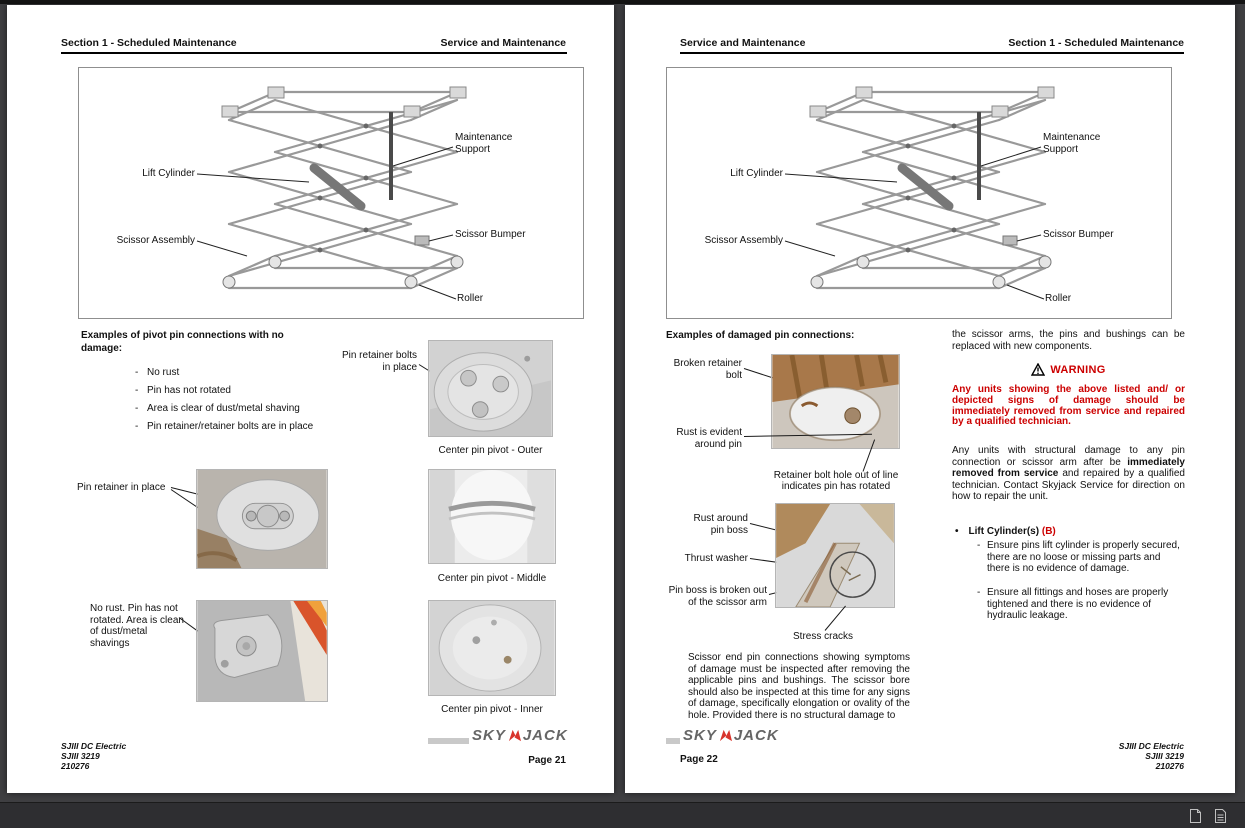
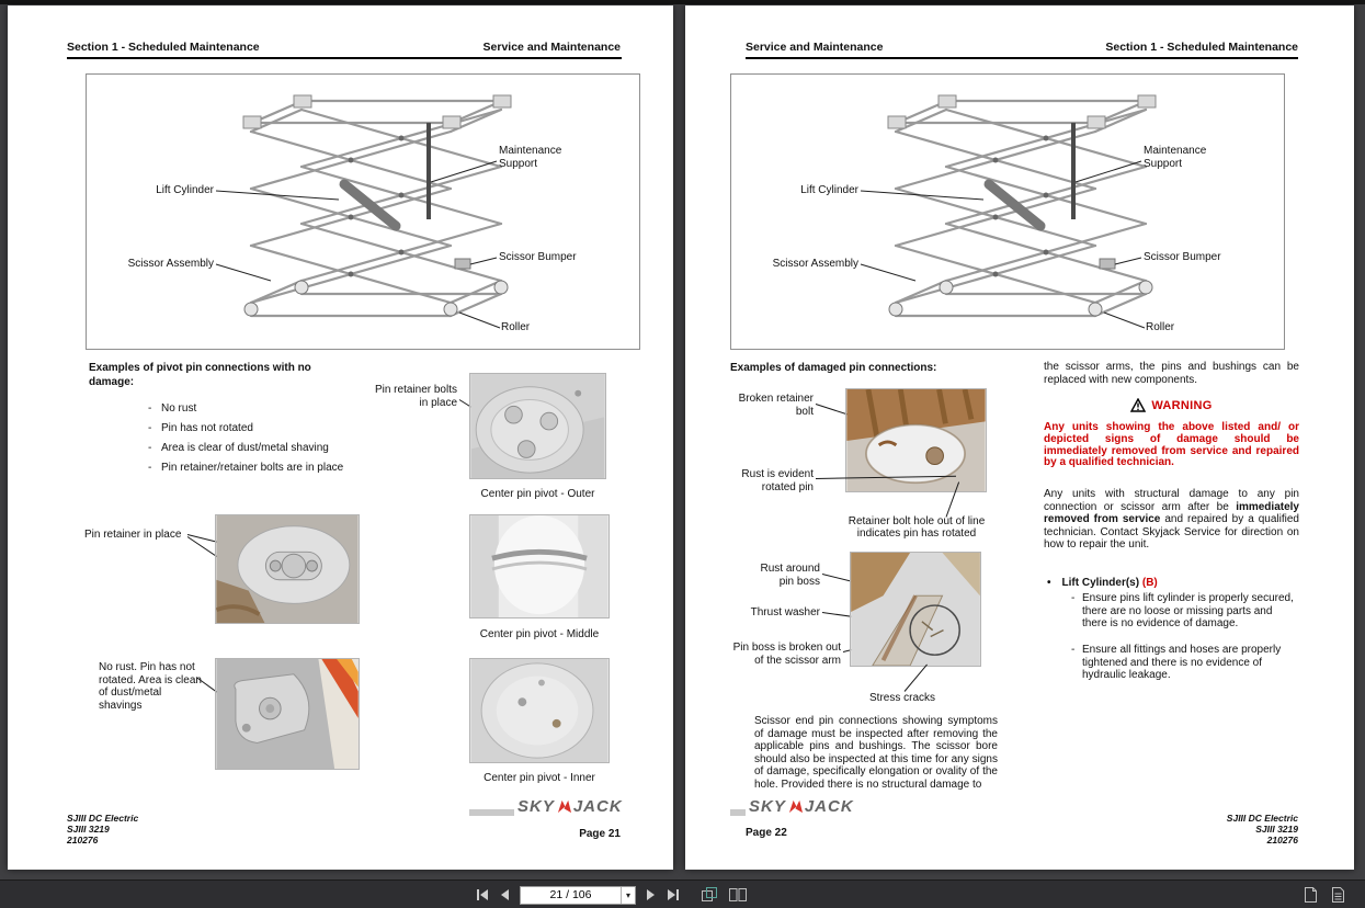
  Section 1 - Scheduled Maintenance
  Service and Maintenance
  Maintenance Support
  Lift Cylinder
  Scissor Assembly
  Scissor Bumper
  Roller
  Examples of pivot pin connections with no damage:
  No rust
  Pin has not rotated
  Area is clear of dust/metal shaving
  Pin retainer/retainer bolts are in place
  Pin retainer bolts in place
  Center pin pivot - Outer
  Pin retainer in place
  Center pin pivot - Middle
  No rust. Pin has not rotated. Area is clea of dust/metal shavings
  Center pin pivot - Inner
  SKY
  JACK
  SJIII DC Electric
  SJIII 3219
  210276
  Page 21
  Service and Maintenance
  Section 1 - Scheduled Maintenance
  Maintenance Support
  Lift Cylinder
  Scissor Assembly
  Scissor Bumper
  Roller
  Examples of damaged pin connections:
  Broken retainer bolt
- Rust is evident around pin
+ Rust is evident rotated pin
  Retainer bolt hole out of line indicates pin has rotated
  Rust around pin boss
  Thrust washer
  Pin boss is broken out of the scissor arm
  Stress cracks
  Scissor end pin connections showing symptoms of damage must be inspected after removing the applicable pins and bushings. The scissor bore should also be inspected at this time for any signs of damage, specifically elongation or ovality of the hole. Provided there is no structural damage to
  the scissor arms, the pins and bushings can be replaced with new components.
  WARNING
  Any units showing the above listed and/ or depicted signs of damage should be immediately removed from service and repaired by a qualified technician.
  Any units with structural damage to any pin connection or scissor arm after be immediately removed from service and repaired by a qualified technician. Contact Skyjack Service for direction on how to repair the unit.
  • Lift Cylinder(s) (B)
  Ensure pins lift cylinder is properly secured, there are no loose or missing parts and there is no evidence of damage.
  Ensure all fittings and hoses are properly tightened and there is no evidence of hydraulic leakage.
  SKY
  JACK
  Page 22
  SJIII DC Electric
  SJIII 3219
  210276
+ 21 / 106
+ ▾
